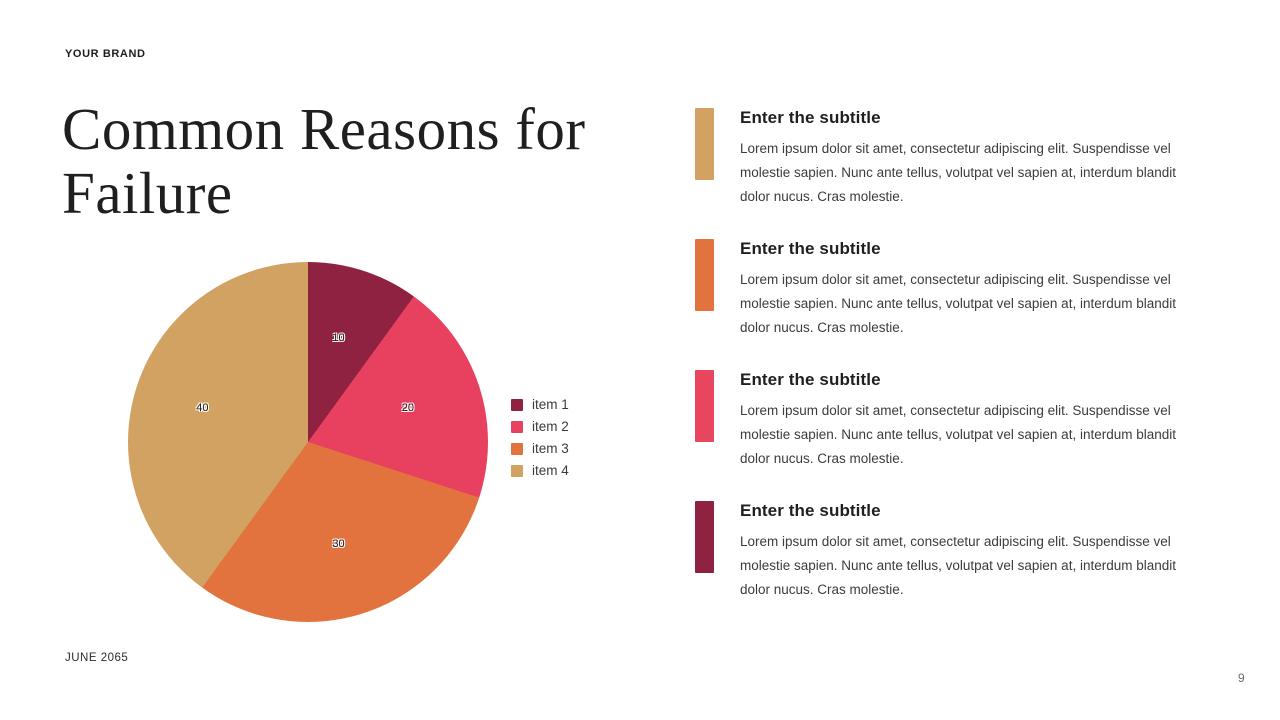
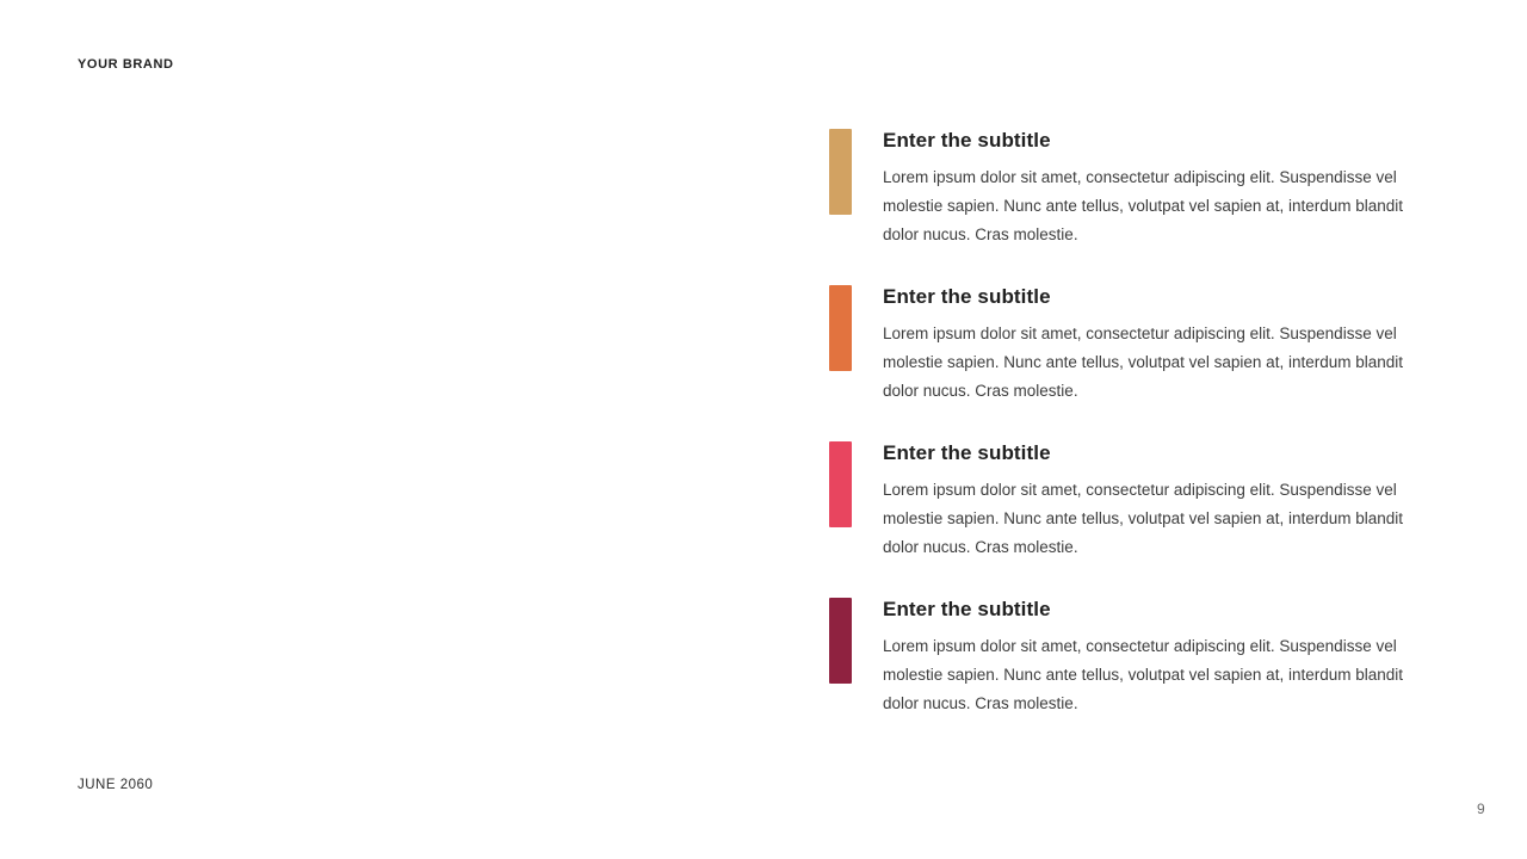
  YOUR BRAND
- Common Reasons for Failure
- 10
- 20
- 30
- 40
- item 1
- item 2
- item 3
- item 4
  Enter the subtitle
  Lorem ipsum dolor sit amet, consectetur adipiscing elit. Suspendisse vel molestie sapien. Nunc ante tellus, volutpat vel sapien at, interdum blandit dolor nucus. Cras molestie.
  Enter the subtitle
  Lorem ipsum dolor sit amet, consectetur adipiscing elit. Suspendisse vel molestie sapien. Nunc ante tellus, volutpat vel sapien at, interdum blandit dolor nucus. Cras molestie.
  Enter the subtitle
  Lorem ipsum dolor sit amet, consectetur adipiscing elit. Suspendisse vel molestie sapien. Nunc ante tellus, volutpat vel sapien at, interdum blandit dolor nucus. Cras molestie.
  Enter the subtitle
  Lorem ipsum dolor sit amet, consectetur adipiscing elit. Suspendisse vel molestie sapien. Nunc ante tellus, volutpat vel sapien at, interdum blandit dolor nucus. Cras molestie.
- JUNE 2065
+ JUNE 2060
  9
